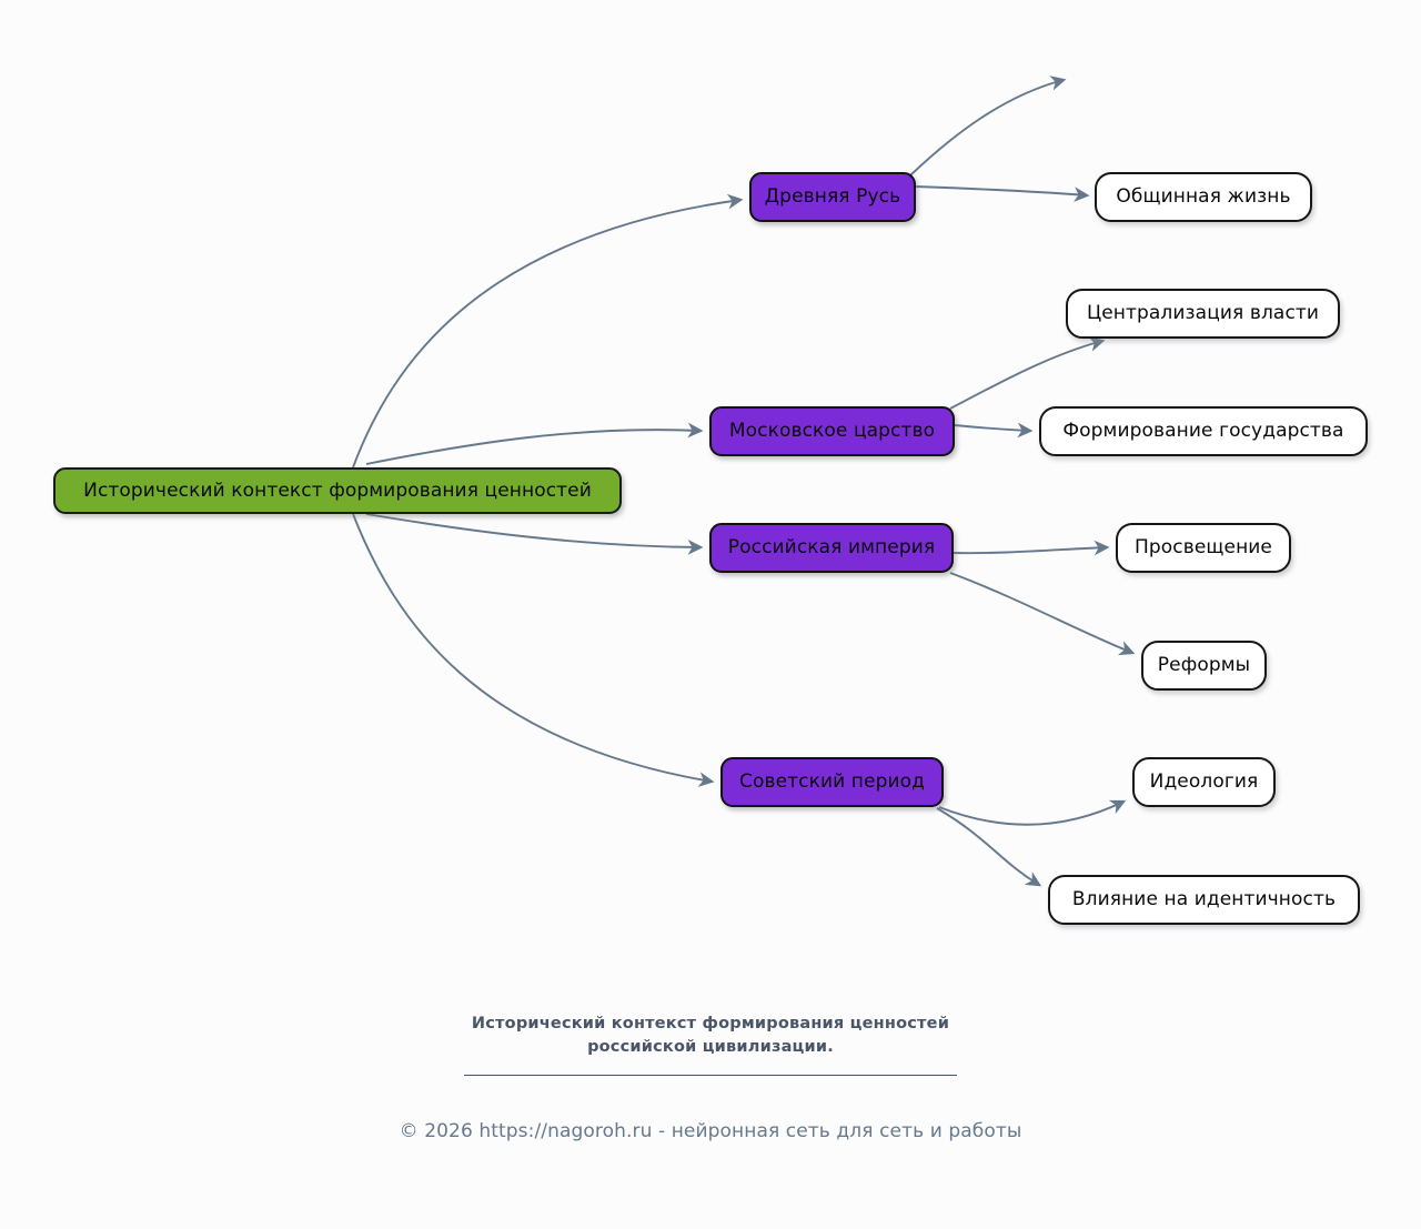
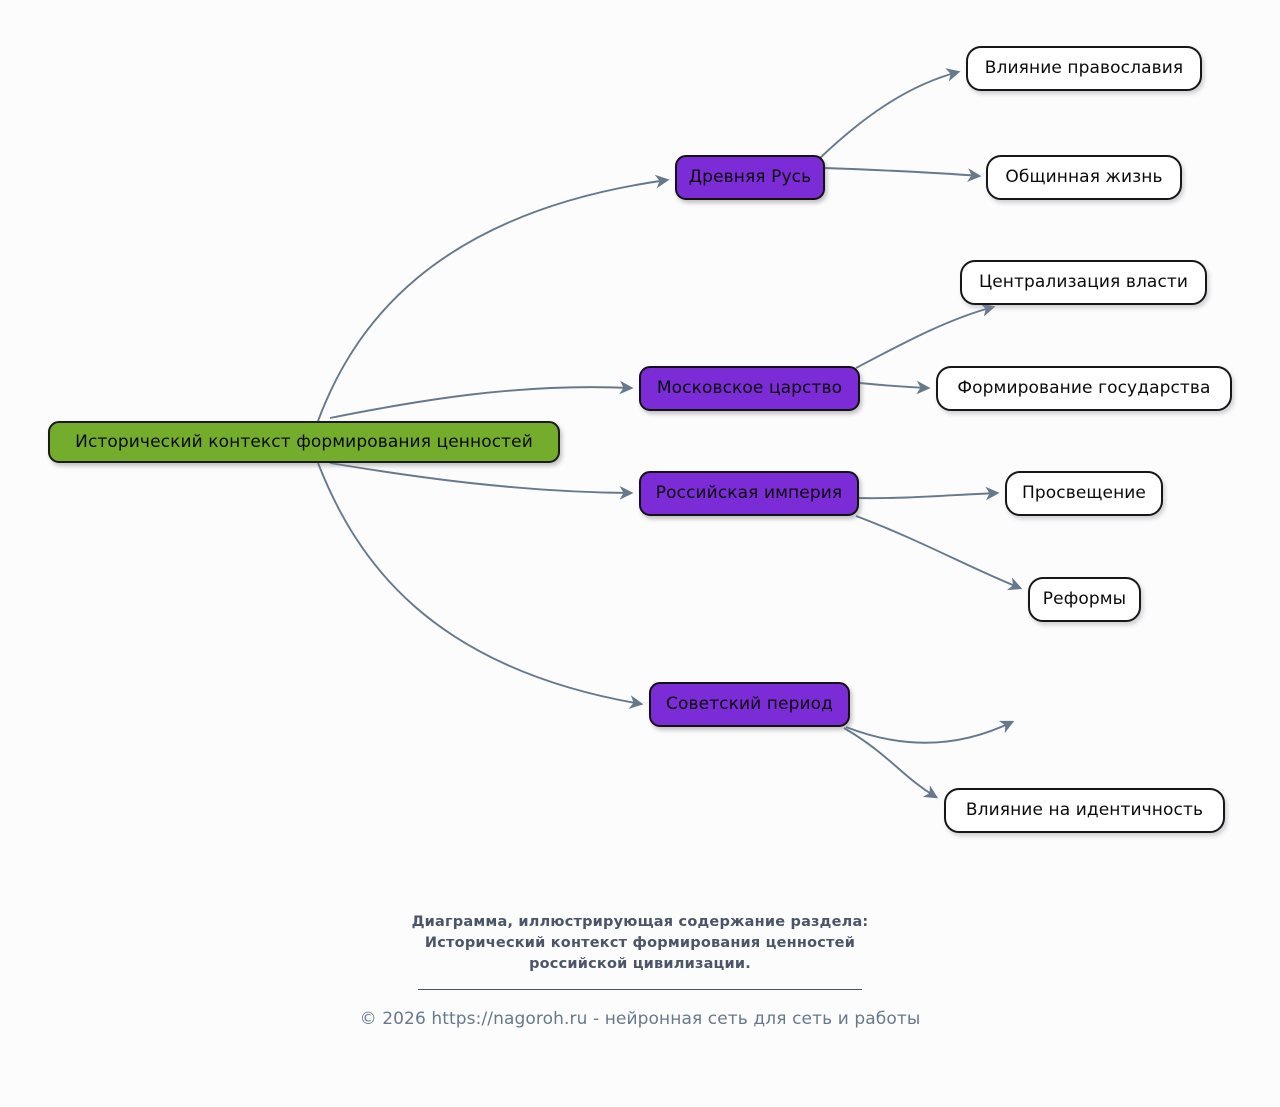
  Исторический контекст формирования ценностей
  Древняя Русь
+ Влияние православия
  Общинная жизнь
  Московское царство
  Централизация власти
  Формирование государства
  Российская империя
  Просвещение
  Реформы
  Советский период
- Идеология
  Влияние на идентичность
+ Диаграмма, иллюстрирующая содержание раздела:
  Исторический контекст формирования ценностей
  российской цивилизации.
  © 2026 https://nagoroh.ru - нейронная сеть для сеть и работы
